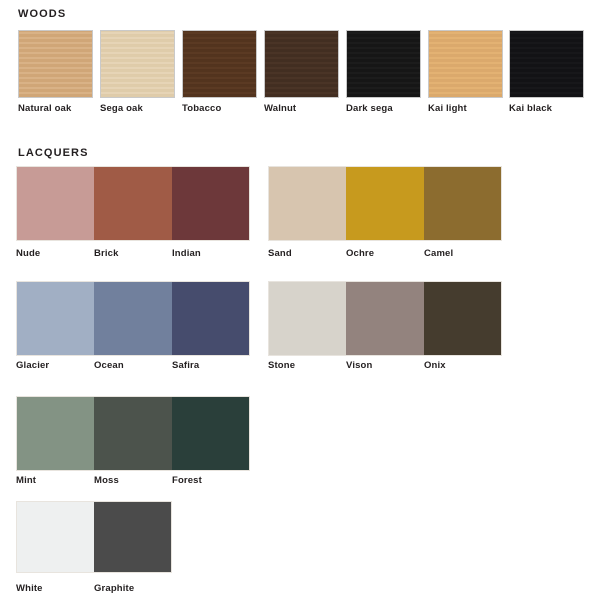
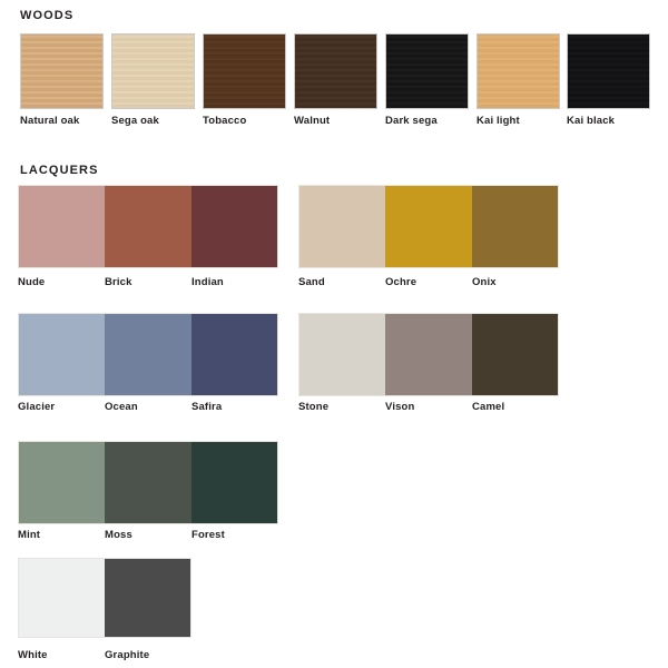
  WOODS
  Natural oak
  Sega oak
  Tobacco
  Walnut
  Dark sega
  Kai light
  Kai black
  LACQUERS
  Nude
  Brick
  Indian
  Sand
  Ochre
- Camel
+ Onix
  Glacier
  Ocean
  Safira
  Stone
  Vison
- Onix
+ Camel
  Mint
  Moss
  Forest
  White
  Graphite
